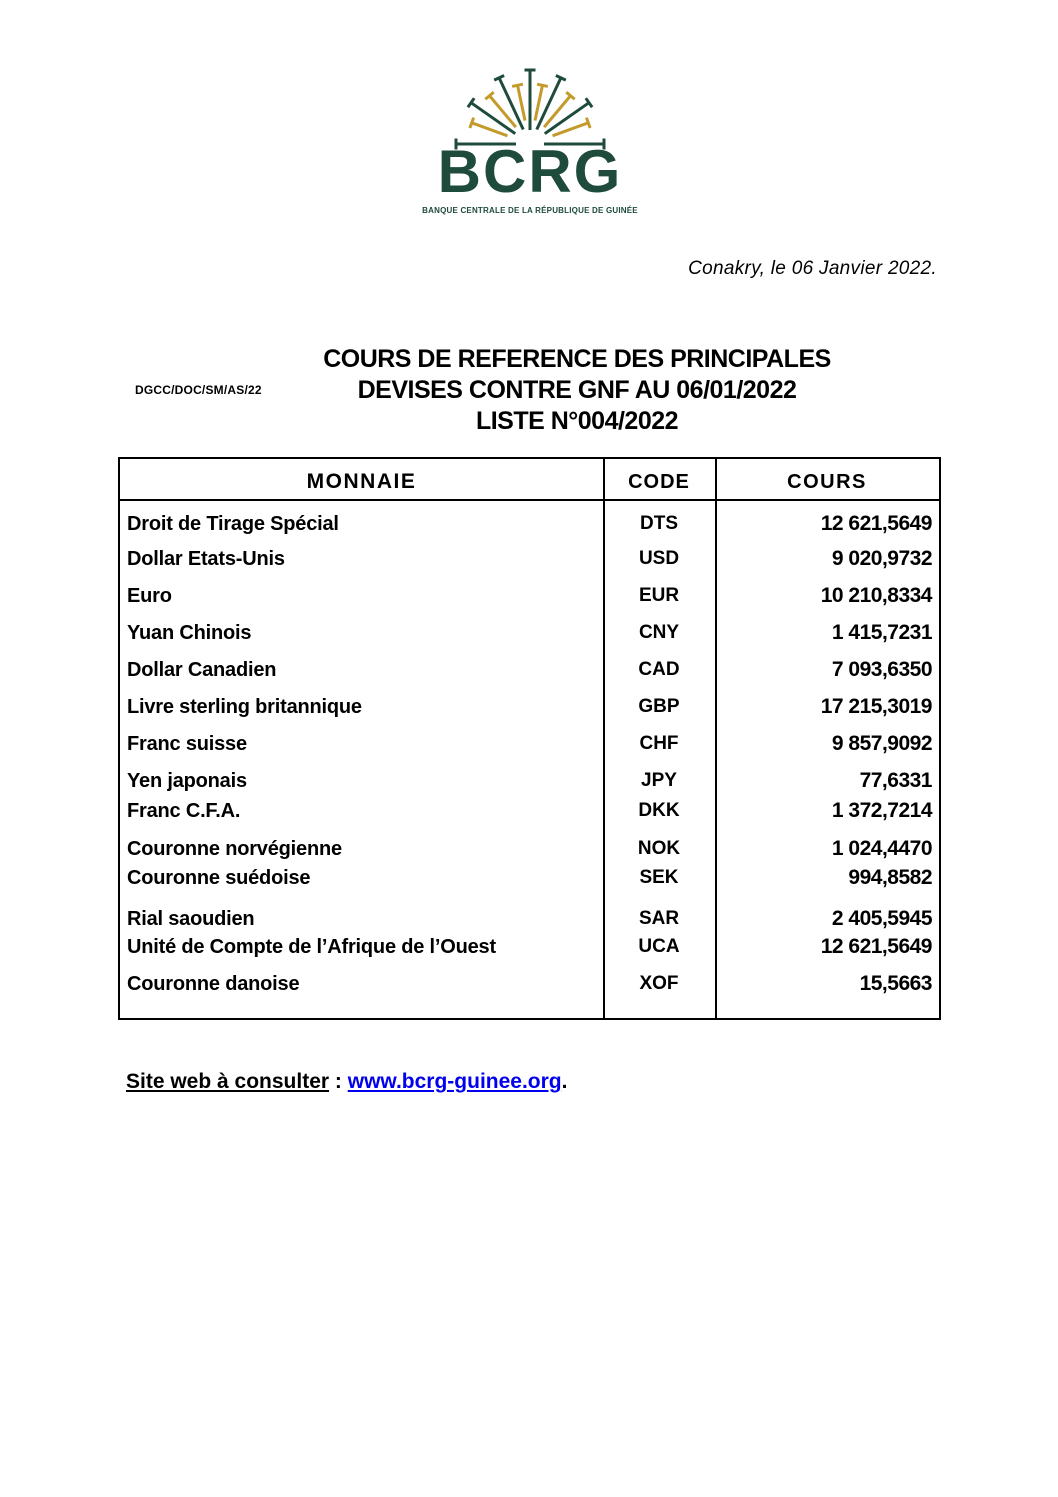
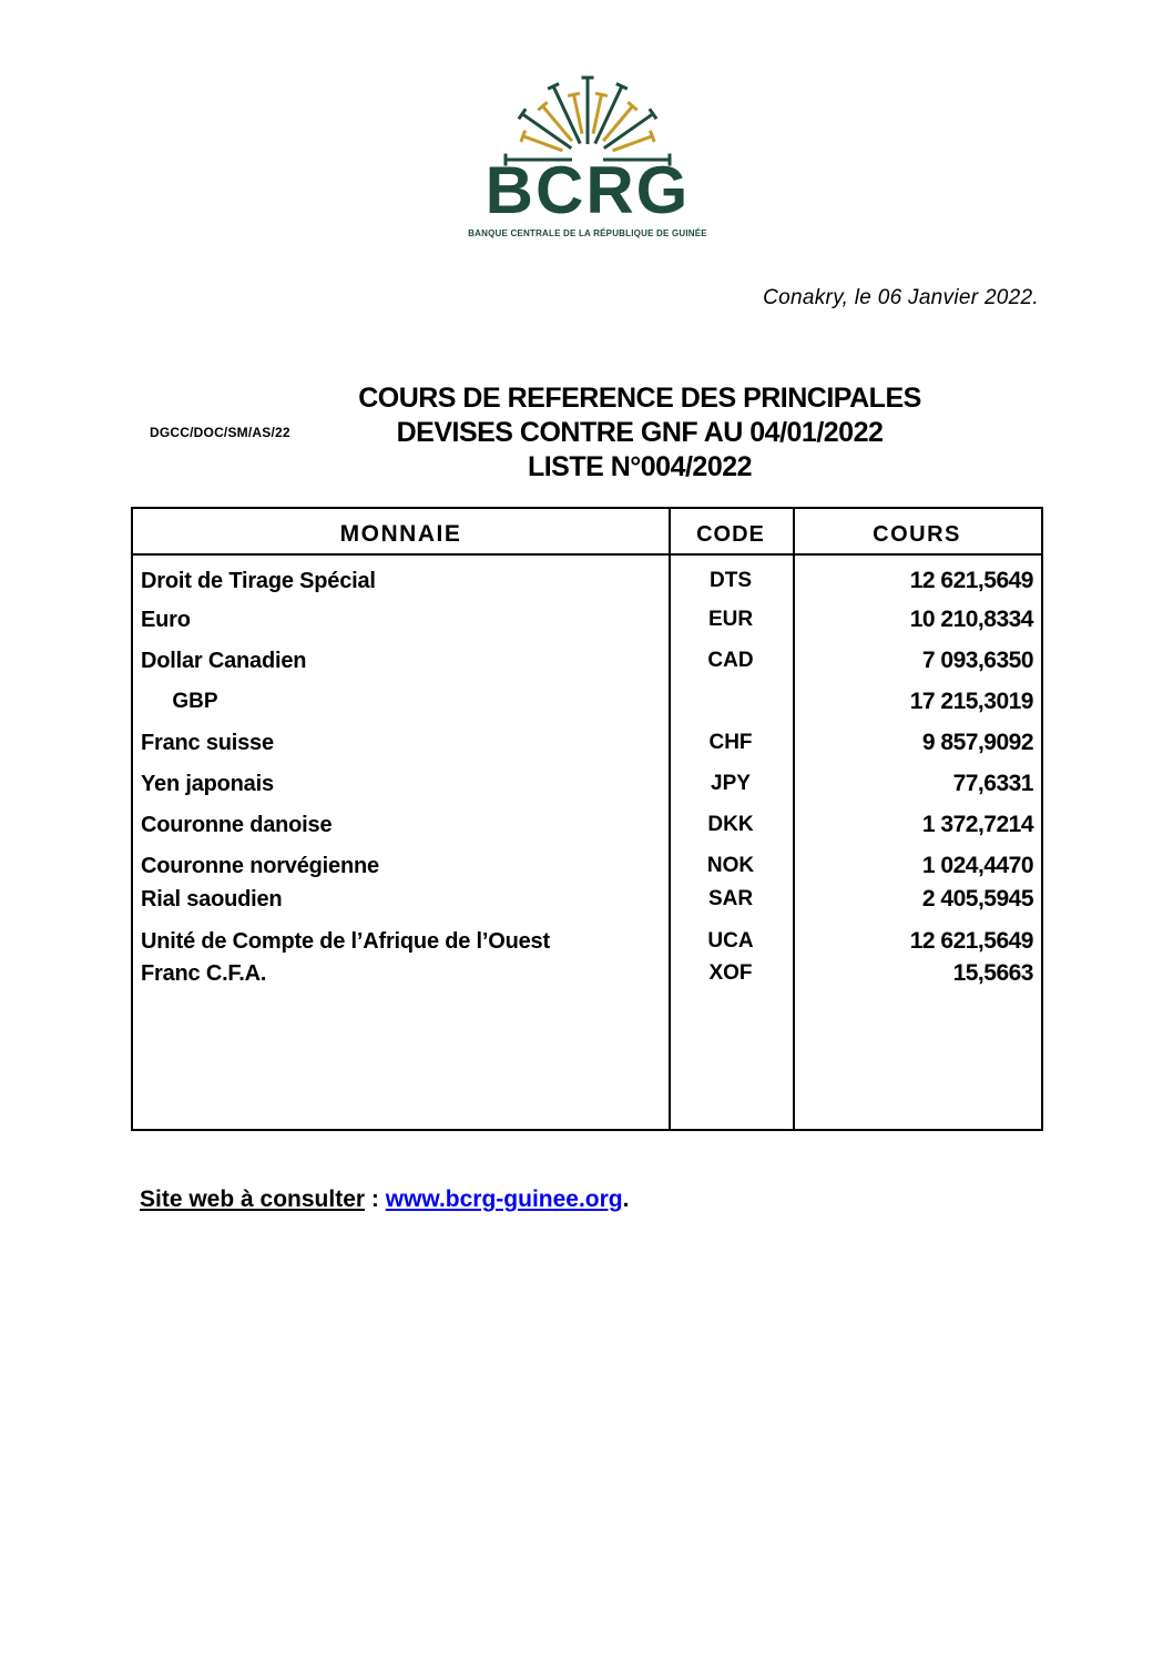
  BCRG
  BANQUE CENTRALE DE LA RÉPUBLIQUE DE GUINÉE
  Conakry, le 06 Janvier 2022.
  DGCC/DOC/SM/AS/22
  COURS DE REFERENCE DES PRINCIPALES
- DEVISES CONTRE GNF AU 06/01/2022
+ DEVISES CONTRE GNF AU 04/01/2022
  LISTE N°004/2022
  MONNAIE
  CODE
  COURS
  Droit de Tirage Spécial
  DTS
  12 621,5649
- Dollar Etats-Unis
- USD
- 9 020,9732
  Euro
  EUR
  10 210,8334
- Yuan Chinois
- CNY
- 1 415,7231
  Dollar Canadien
  CAD
  7 093,6350
- Livre sterling britannique
  GBP
  17 215,3019
  Franc suisse
  CHF
  9 857,9092
  Yen japonais
  JPY
  77,6331
- Franc C.F.A.
+ Couronne danoise
  DKK
  1 372,7214
  Couronne norvégienne
  NOK
  1 024,4470
- Couronne suédoise
- SEK
- 994,8582
  Rial saoudien
  SAR
  2 405,5945
  Unité de Compte de l’Afrique de l’Ouest
  UCA
  12 621,5649
- Couronne danoise
+ Franc C.F.A.
  XOF
  15,5663
  Site web à consulter : www.bcrg-guinee.org.
